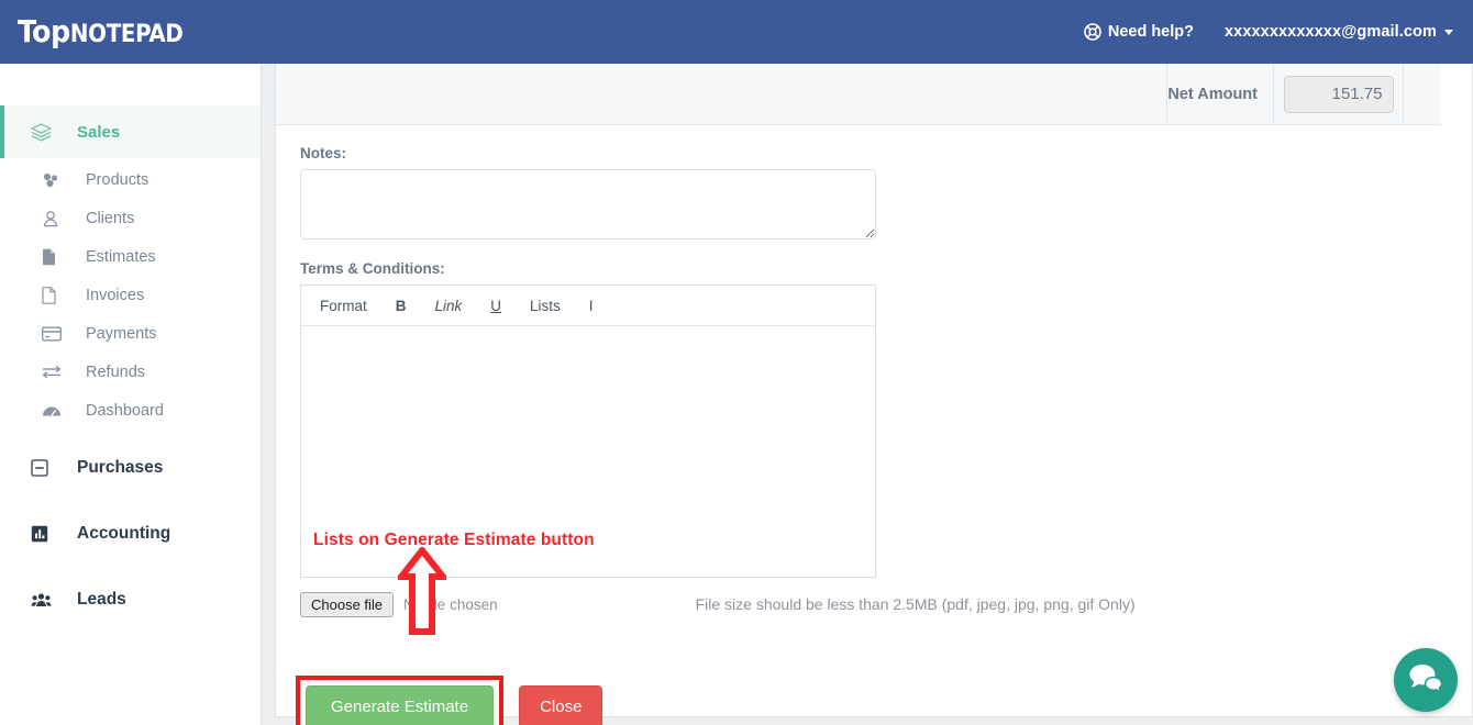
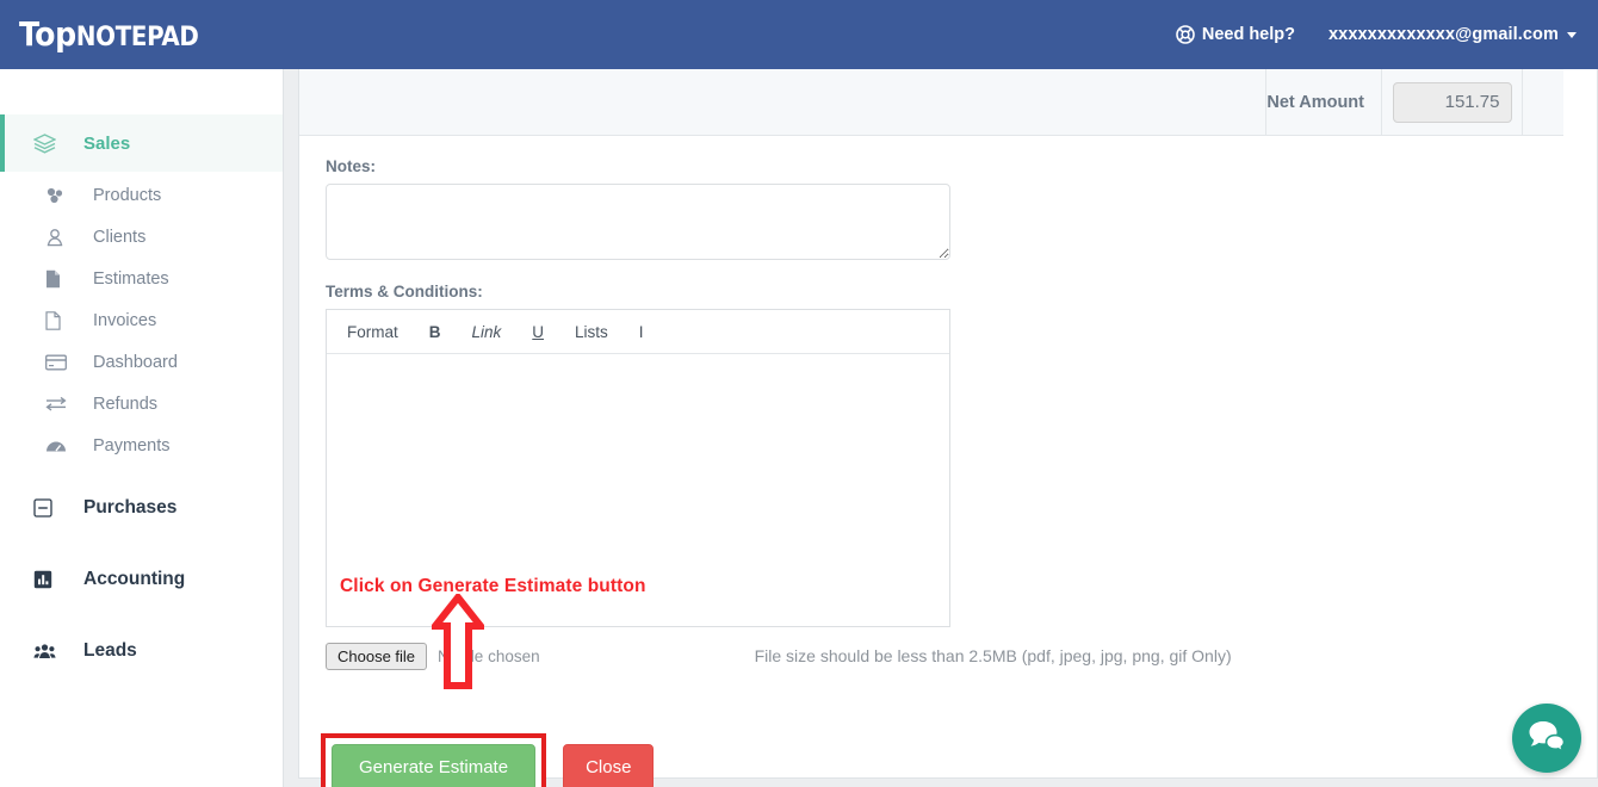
  TopNOTEPAD
  Need help?
  xxxxxxxxxxxxx@gmail.com
  Sales
  Products
  Clients
  Estimates
  Invoices
- Payments
+ Dashboard
  Refunds
- Dashboard
+ Payments
  Purchases
  Accounting
  Leads
  Net Amount
  151.75
  Notes:
  Terms & Conditions:
  Format
  B
  Link
  U
  Lists
  I
  Choose file
  Nle chosen
  File size should be less than 2.5MB (pdf, jpeg, jpg, png, gif Only)
  Generate Estimate
  Close
- Lists on Generate Estimate button
+ Click on Generate Estimate button
